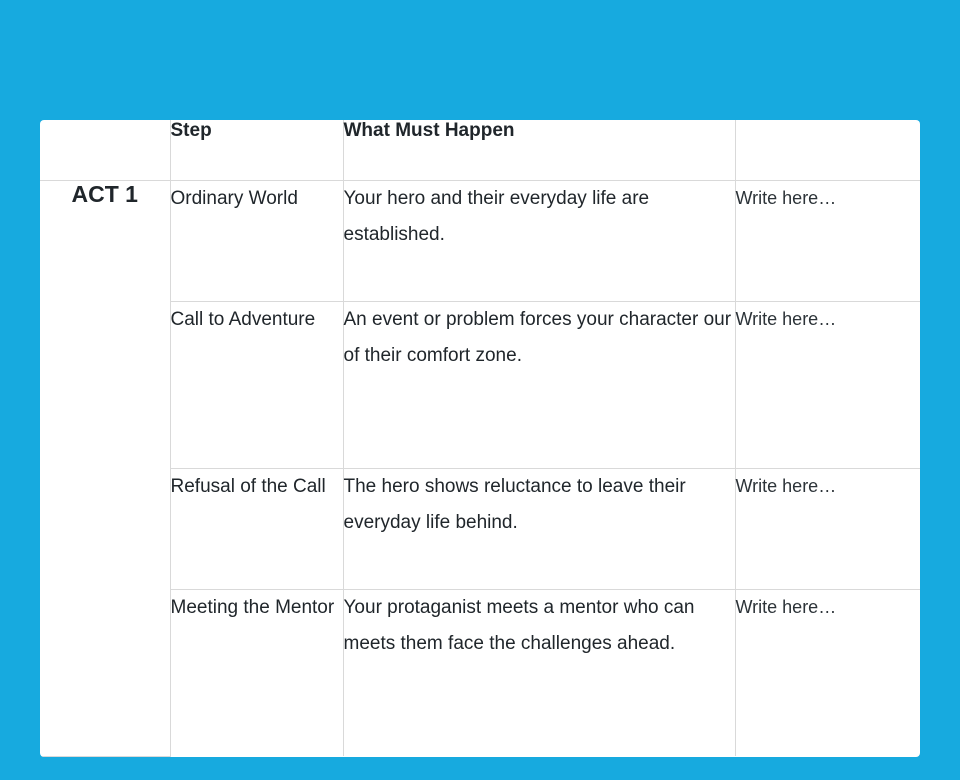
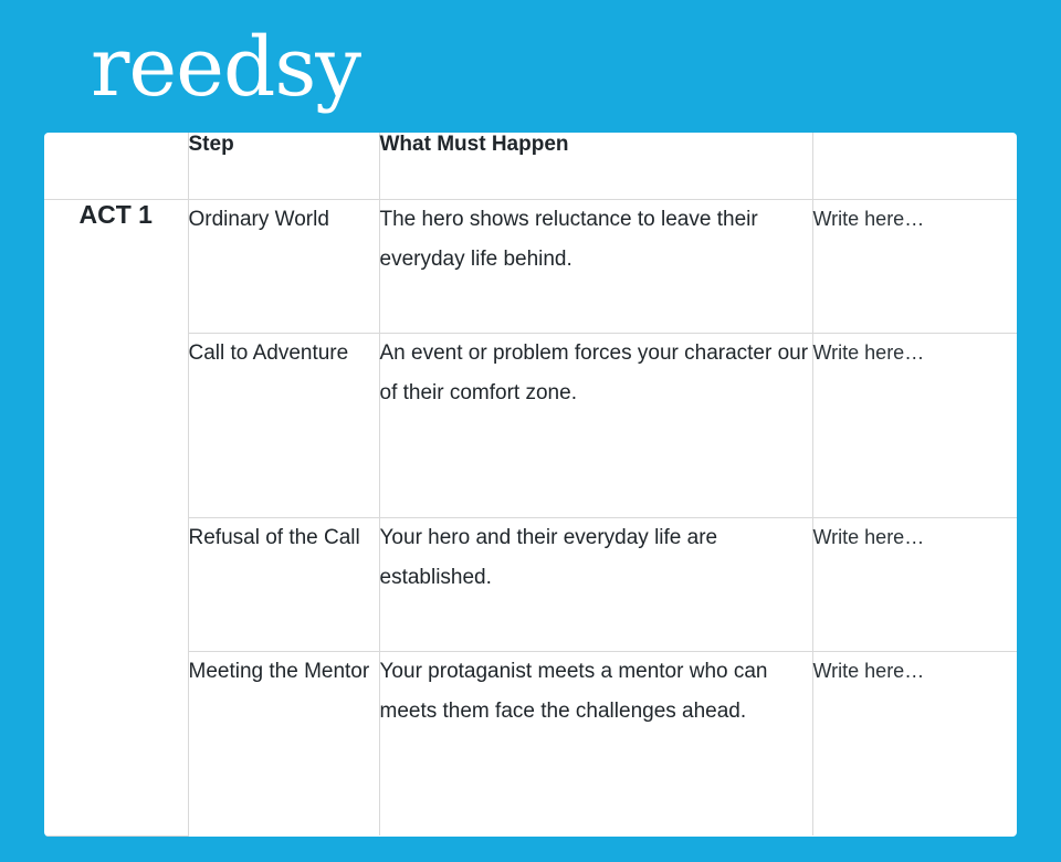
+ reedsy
  	Step	What Must Happen
- ACT 1	Ordinary World	Your hero and their everyday life are established.	Write here…
+ ACT 1	Ordinary World	The hero shows reluctance to leave their everyday life behind.	Write here…
  Call to Adventure	An event or problem forces your character our of their comfort zone.	Write here…
- Refusal of the Call	The hero shows reluctance to leave their everyday life behind.	Write here…
+ Refusal of the Call	Your hero and their everyday life are established.	Write here…
  Meeting the Mentor	Your protaganist meets a mentor who can meets them face the challenges ahead.	Write here…
